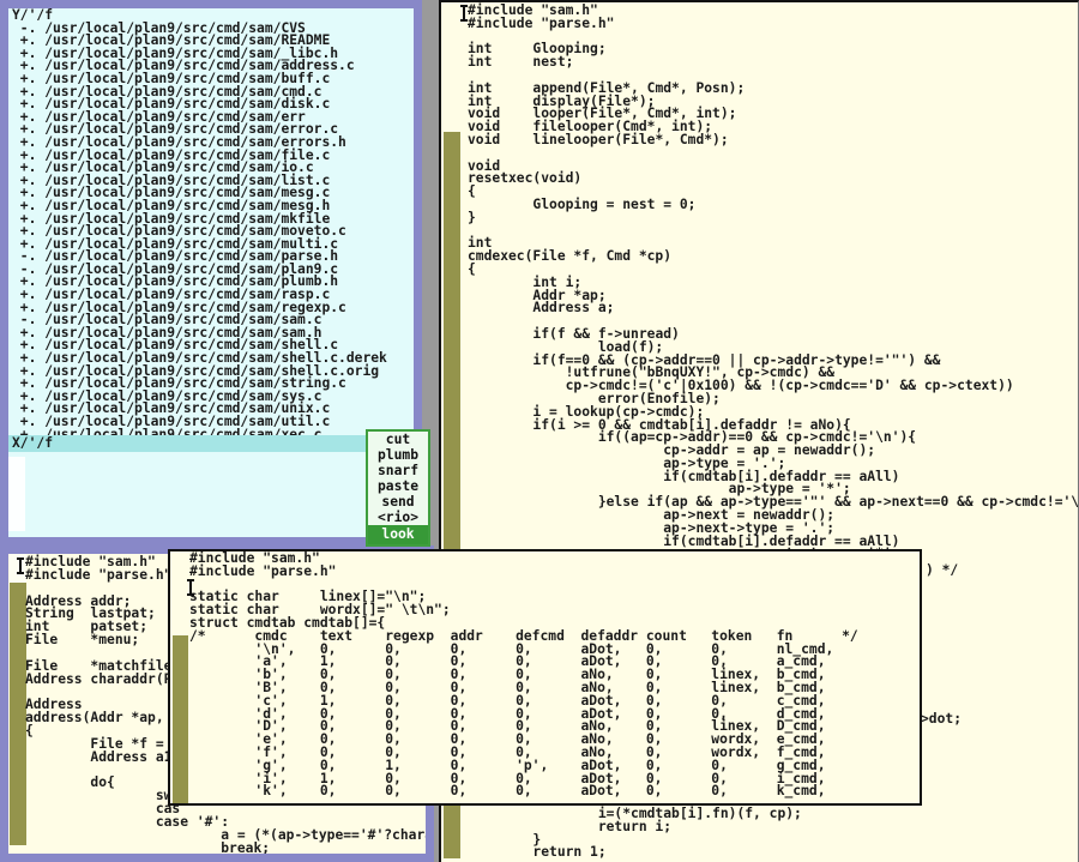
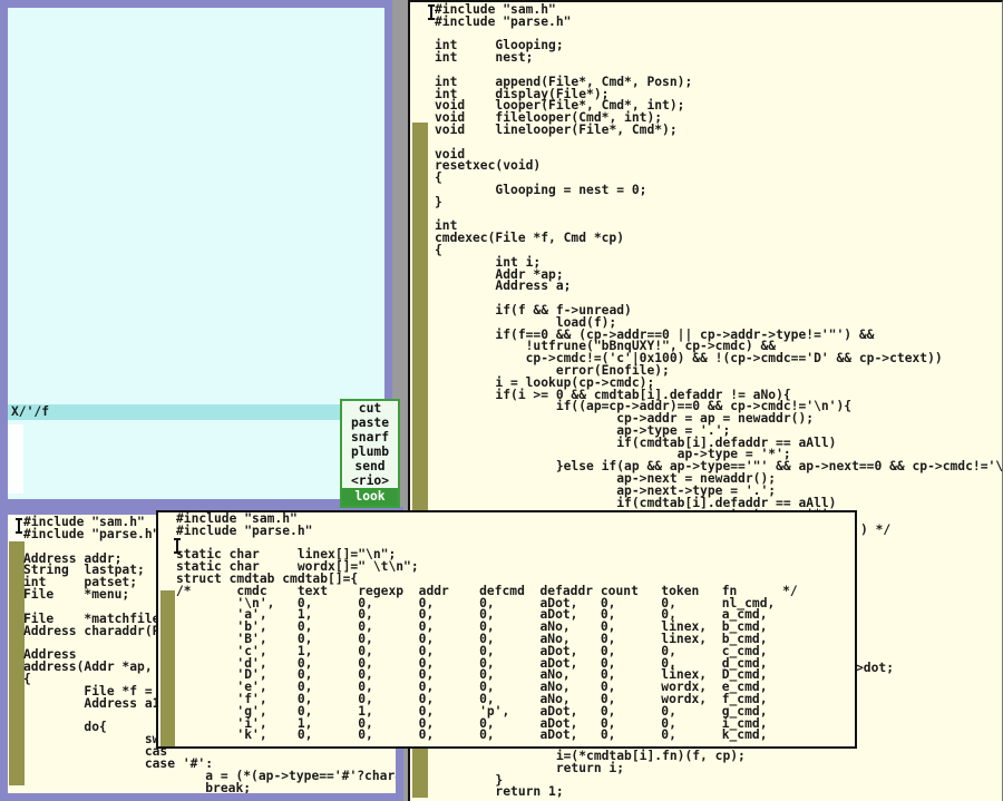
- Y/'/f
- -. /usr/local/plan9/src/cmd/sam/CVS
- +. /usr/local/plan9/src/cmd/sam/README
- +. /usr/local/plan9/src/cmd/sam/_libc.h
- +. /usr/local/plan9/src/cmd/sam/address.c
- +. /usr/local/plan9/src/cmd/sam/buff.c
- +. /usr/local/plan9/src/cmd/sam/cmd.c
- +. /usr/local/plan9/src/cmd/sam/disk.c
- +. /usr/local/plan9/src/cmd/sam/err
- +. /usr/local/plan9/src/cmd/sam/error.c
- +. /usr/local/plan9/src/cmd/sam/errors.h
- +. /usr/local/plan9/src/cmd/sam/file.c
- +. /usr/local/plan9/src/cmd/sam/io.c
- +. /usr/local/plan9/src/cmd/sam/list.c
- +. /usr/local/plan9/src/cmd/sam/mesg.c
- +. /usr/local/plan9/src/cmd/sam/mesg.h
- +. /usr/local/plan9/src/cmd/sam/mkfile
- +. /usr/local/plan9/src/cmd/sam/moveto.c
- +. /usr/local/plan9/src/cmd/sam/multi.c
- -. /usr/local/plan9/src/cmd/sam/parse.h
- -. /usr/local/plan9/src/cmd/sam/plan9.c
- +. /usr/local/plan9/src/cmd/sam/plumb.h
- +. /usr/local/plan9/src/cmd/sam/rasp.c
- +. /usr/local/plan9/src/cmd/sam/regexp.c
- -. /usr/local/plan9/src/cmd/sam/sam.c
- +. /usr/local/plan9/src/cmd/sam/sam.h
- +. /usr/local/plan9/src/cmd/sam/shell.c
- +. /usr/local/plan9/src/cmd/sam/shell.c.derek
- +. /usr/local/plan9/src/cmd/sam/shell.c.orig
- +. /usr/local/plan9/src/cmd/sam/string.c
- +. /usr/local/plan9/src/cmd/sam/sys.c
- +. /usr/local/plan9/src/cmd/sam/unix.c
- +. /usr/local/plan9/src/cmd/sam/util.c
  X/'/f
  #include "sam.h"
  #include "parse.h"
  int Glooping;
  int nest;
  int append(File*, Cmd*, Posn);
  int display(File*);
  void looper(File*, Cmd*, int);
  void filelooper(Cmd*, int);
  void linelooper(File*, Cmd*);
  void
  resetxec(void)
  {
  Glooping = nest = 0;
  }
  int
  cmdexec(File *f, Cmd *cp)
  {
  int i;
  Addr *ap;
  Address a;
  if(f && f->unread)
  load(f);
  if(f==0 && (cp->addr==0 || cp->addr->type!='"') &&
  !utfrune("bBnqUXY!", cp->cmdc) &&
  cp->cmdc!=('c'|0x100) && !(cp->cmdc=='D' && cp->ctext))
  error(Enofile);
  i = lookup(cp->cmdc);
  if(i >= 0 && cmdtab[i].defaddr != aNo){
  if((ap=cp->addr)==0 && cp->cmdc!='\n'){
  cp->addr = ap = newaddr();
  ap->type = '.';
  if(cmdtab[i].defaddr == aAll)
  ap->type = '*';
  }else if(ap && ap->type=='"' && ap->next==0 && cp->cmdc!='\
  ap->next = newaddr();
  ap->next->type = '.';
  if(cmdtab[i].defaddr == aAll)
  i=(*cmdtab[i].fn)(f, cp);
  return i;
  }
  return 1;
  ) */
  >dot;
  #include "sam.h"
  #include "parse.h
  Address addr;
  String lastpat;
  int patset;
  File *menu;
  File *matchfil
  Address charaddr(
  Address
  address(Addr *ap,
  {
  File *f =
  Address a
  do{
  cas
  case '#':
  a = (*(ap->type=='#'?char
  break;
  #include "sam.h"
  #include "parse.h"
  static char linex[]="\n";
  static char wordx[]=" \t\n";
  struct cmdtab cmdtab[]={
  /* cmdc text regexp addr defcmd defaddr count token fn */
  '\n', 0, 0, 0, 0, aDot, 0, 0, nl_cmd,
  'a', 1, 0, 0, 0, aDot, 0, 0, a_cmd,
  'b', 0, 0, 0, 0, aNo, 0, linex, b_cmd,
  'B', 0, 0, 0, 0, aNo, 0, linex, b_cmd,
  'c', 1, 0, 0, 0, aDot, 0, 0, c_cmd,
  'd', 0, 0, 0, 0, aDot, 0, 0, d_cmd,
  'D', 0, 0, 0, 0, aNo, 0, linex, D_cmd,
  'e', 0, 0, 0, 0, aNo, 0, wordx, e_cmd,
  'f', 0, 0, 0, 0, aNo, 0, wordx, f_cmd,
  'g', 0, 1, 0, 'p', aDot, 0, 0, g_cmd,
  'i', 1, 0, 0, 0, aDot, 0, 0, i_cmd,
  'k', 0, 0, 0, 0, aDot, 0, 0, k_cmd,
  cut
- plumb
+ paste
  snarf
- paste
+ plumb
  send
  <rio>
  look
